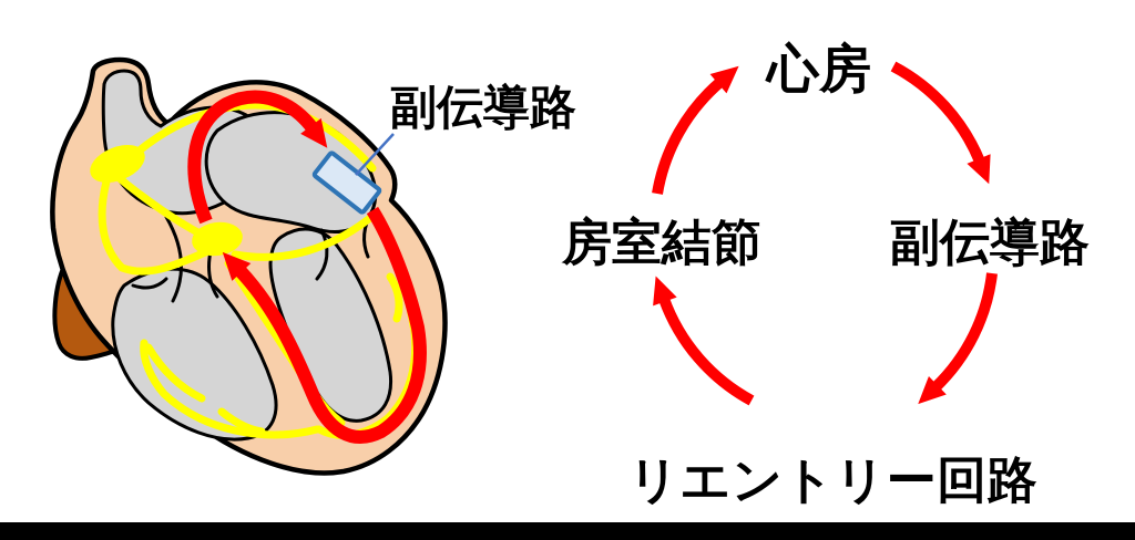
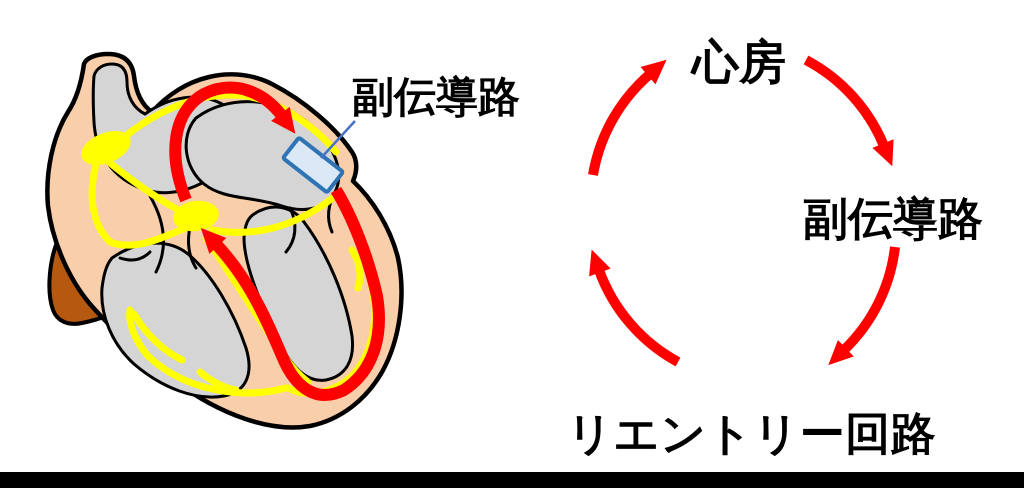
  副伝導路
  心房
  副伝導路
- 房室結節
  リエントリー回路
